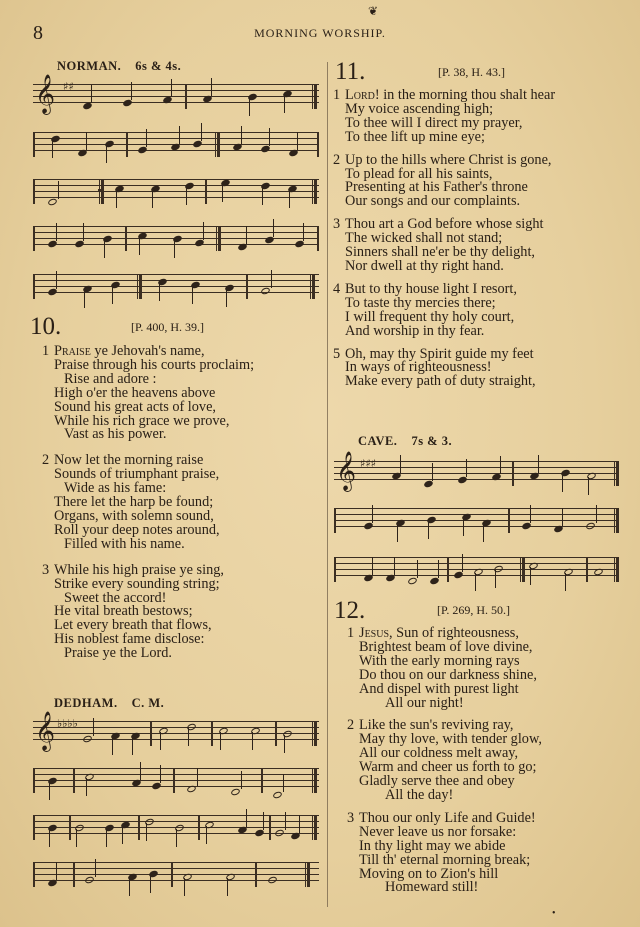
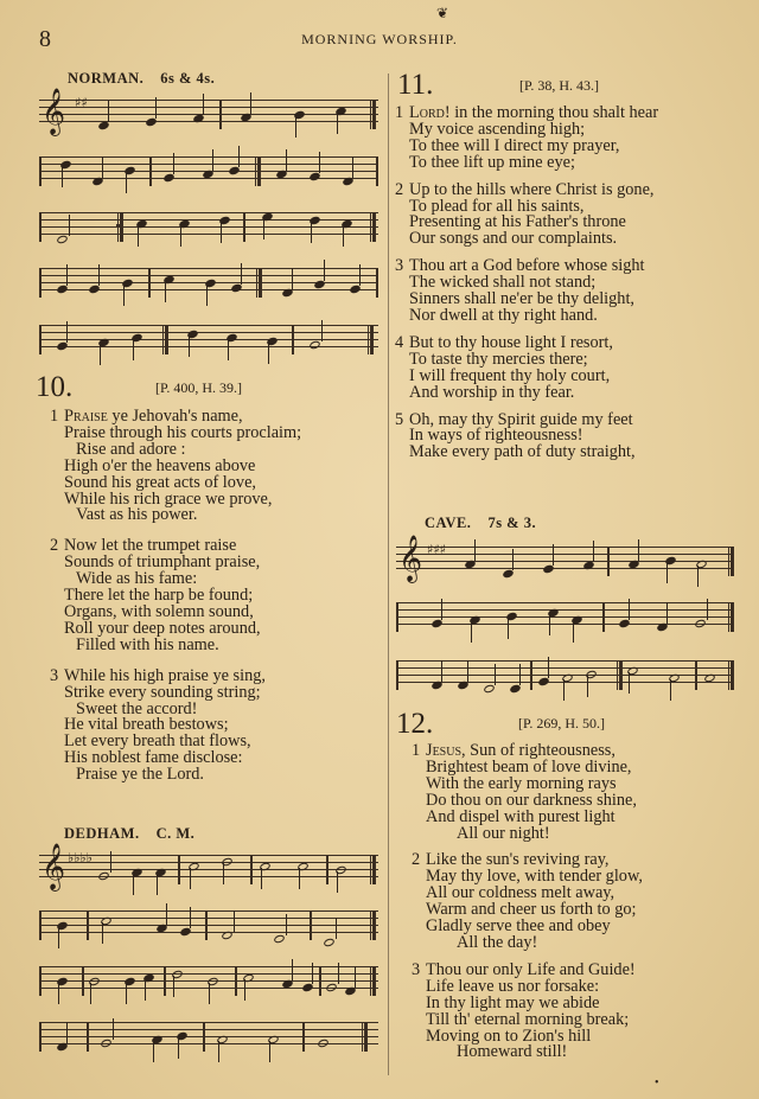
  8
  MORNING WORSHIP.
  ❦
  NORMAN. 6s & 4s.
  𝄞
  ♯♯
  10.
  [P. 400, H. 39.]
  1 Praise ye Jehovah's name,
  Praise through his courts proclaim;
  Rise and adore :
  High o'er the heavens above
  Sound his great acts of love,
  While his rich grace we prove,
  Vast as his power.
- 2 Now let the morning raise
+ 2 Now let the trumpet raise
  Sounds of triumphant praise,
  Wide as his fame:
  There let the harp be found;
  Organs, with solemn sound,
  Roll your deep notes around,
  Filled with his name.
  3 While his high praise ye sing,
  Strike every sounding string;
  Sweet the accord!
  He vital breath bestows;
  Let every breath that flows,
  His noblest fame disclose:
  Praise ye the Lord.
  DEDHAM. C. M.
  𝄞
  ♭♭♭♭
  11.
  [P. 38, H. 43.]
  1 Lord! in the morning thou shalt hear
  My voice ascending high;
  To thee will I direct my prayer,
  To thee lift up mine eye;
  2 Up to the hills where Christ is gone,
  To plead for all his saints,
  Presenting at his Father's throne
  Our songs and our complaints.
  3 Thou art a God before whose sight
  The wicked shall not stand;
  Sinners shall ne'er be thy delight,
  Nor dwell at thy right hand.
  4 But to thy house light I resort,
  To taste thy mercies there;
  I will frequent thy holy court,
  And worship in thy fear.
  5 Oh, may thy Spirit guide my feet
  In ways of righteousness!
  Make every path of duty straight,
  CAVE. 7s & 3.
  𝄞
  ♯♯♯
  12.
  [P. 269, H. 50.]
  1 Jesus, Sun of righteousness,
  Brightest beam of love divine,
  With the early morning rays
  Do thou on our darkness shine,
  And dispel with purest light
  All our night!
  2 Like the sun's reviving ray,
  May thy love, with tender glow,
  All our coldness melt away,
  Warm and cheer us forth to go;
  Gladly serve thee and obey
  All the day!
  3 Thou our only Life and Guide!
- Never leave us nor forsake:
+ Life leave us nor forsake:
  In thy light may we abide
  Till th' eternal morning break;
  Moving on to Zion's hill
  Homeward still!
  •
